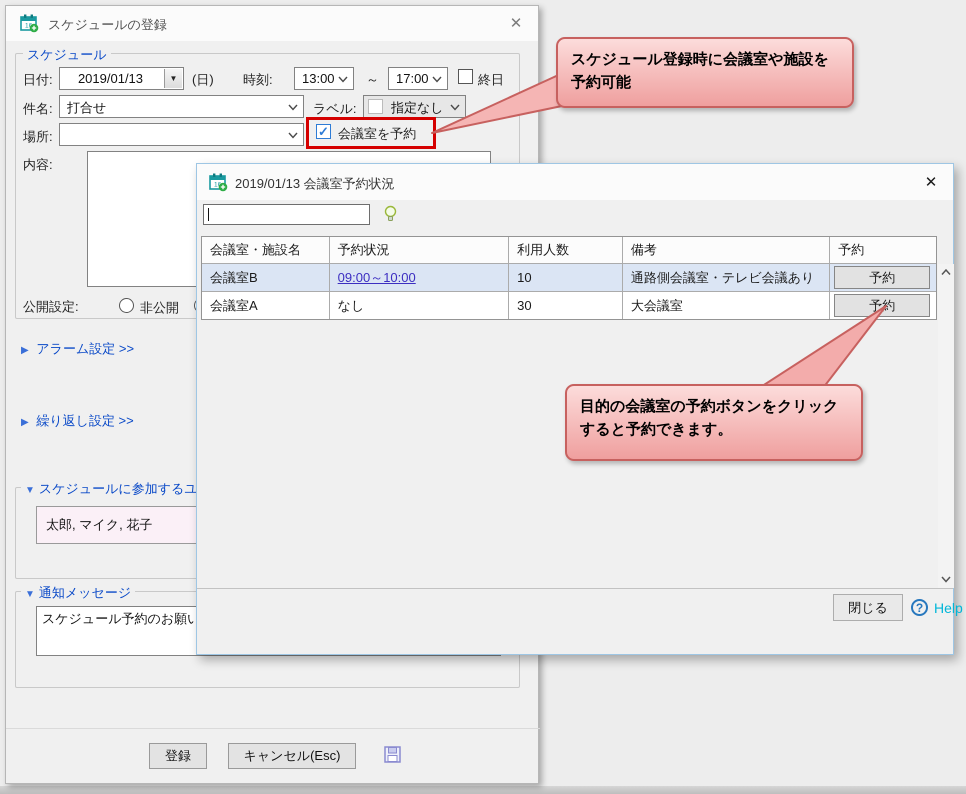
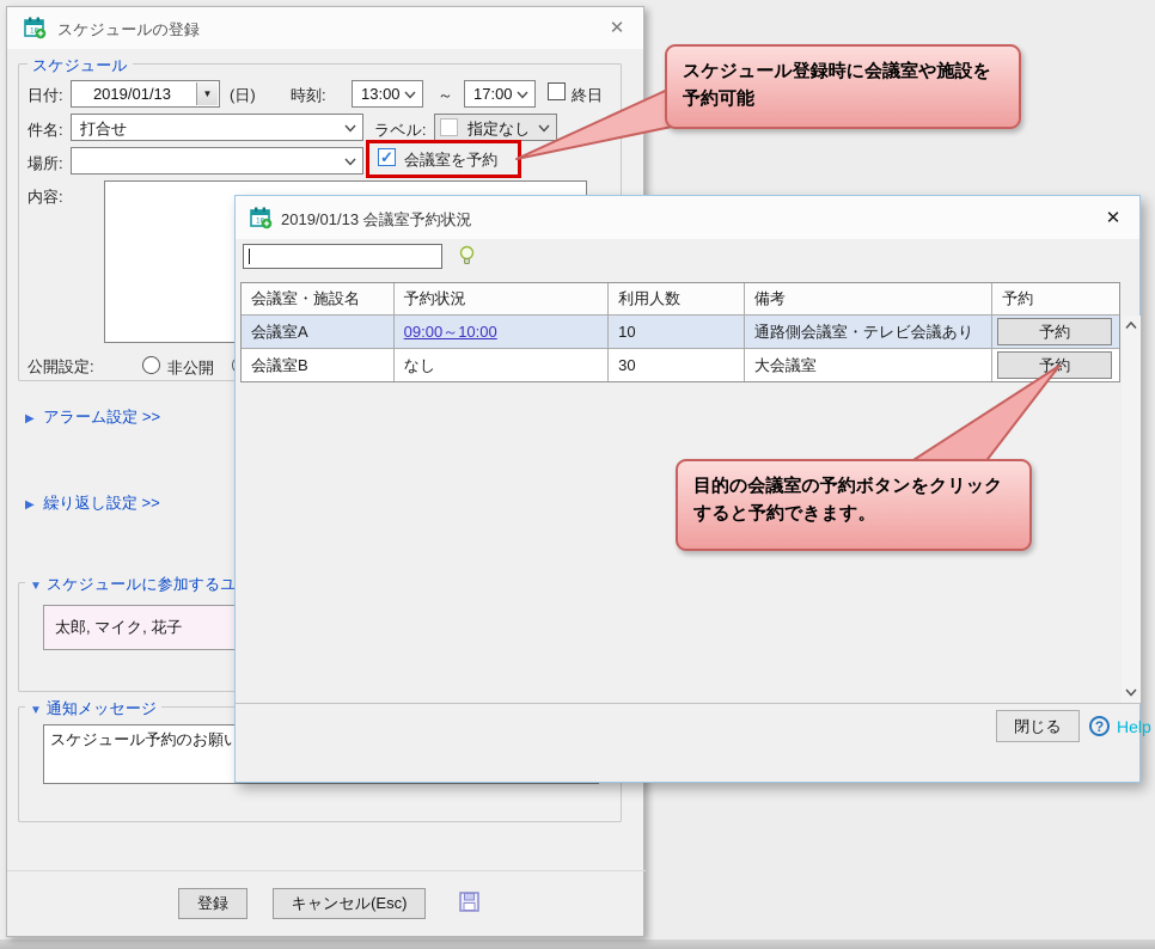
  スケジュールの登録
  ✕
  スケジュール
  日付:
  2019/01/13
  ▼
  (日)
  時刻:
  13:00
  ～
  17:00
  終日
  件名:
  打合せ
  ラベル:
  指定なし
  場所:
  ✓
  会議室を予約
  内容:
  公開設定:
  非公開
  ▶ アラーム設定 >>
  ▶ 繰り返し設定 >>
  ▼ スケジュールに参加するユ
  太郎, マイク, 花子
  ▼ 通知メッセージ
  スケジュール予約のお願い
  登録
  キャンセル(Esc)
  2019/01/13 会議室予約状況
  ✕
  会議室・施設名
  予約状況
  利用人数
  備考
  予約
- 会議室B
+ 会議室A
  09:00～10:00
  10
  通路側会議室・テレビ会議あり
  予約
- 会議室A
+ 会議室B
  なし
  30
  大会議室
  予約
  閉じる
  ?
  Help
  スケジュール登録時に会議室や施設を
  予約可能
  目的の会議室の予約ボタンをクリック
  すると予約できます。
